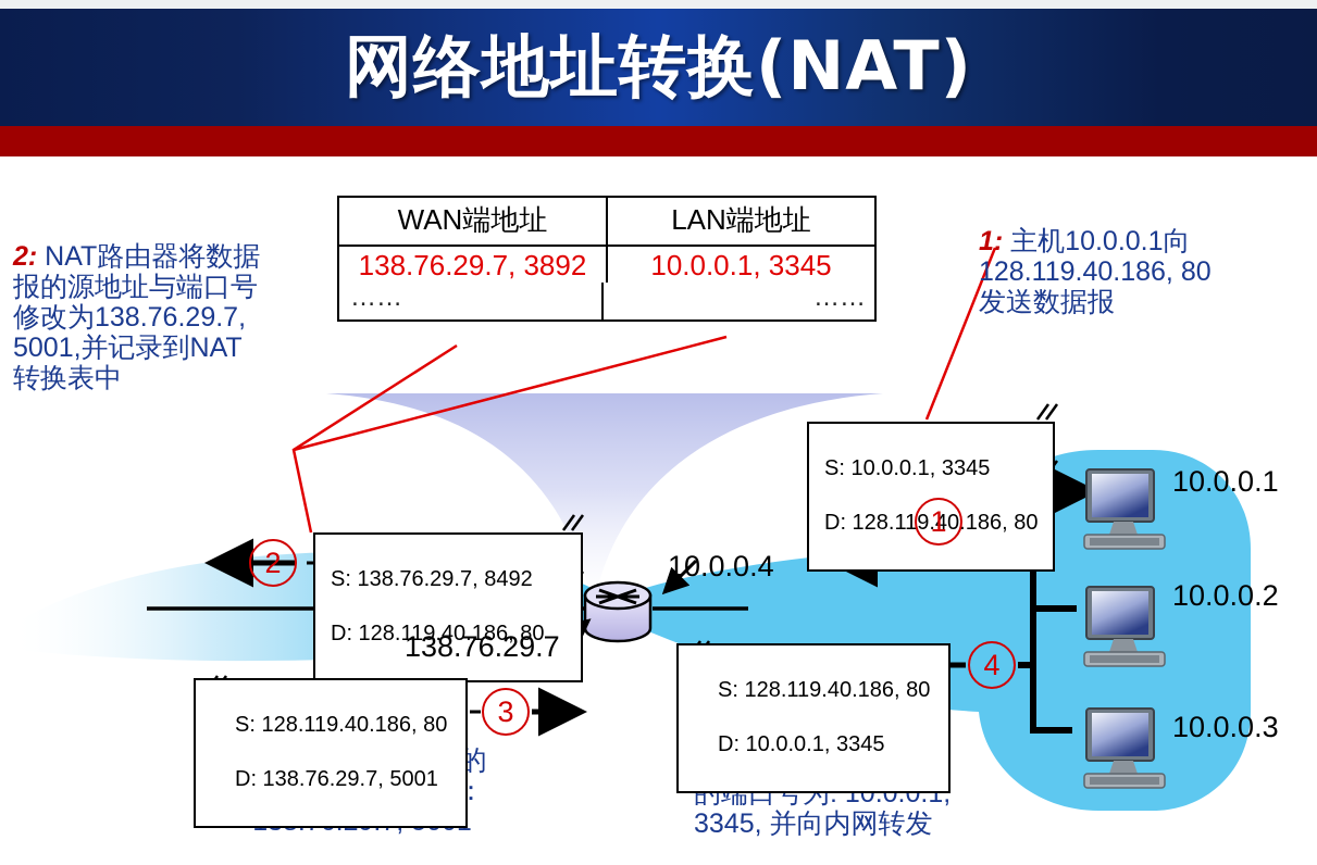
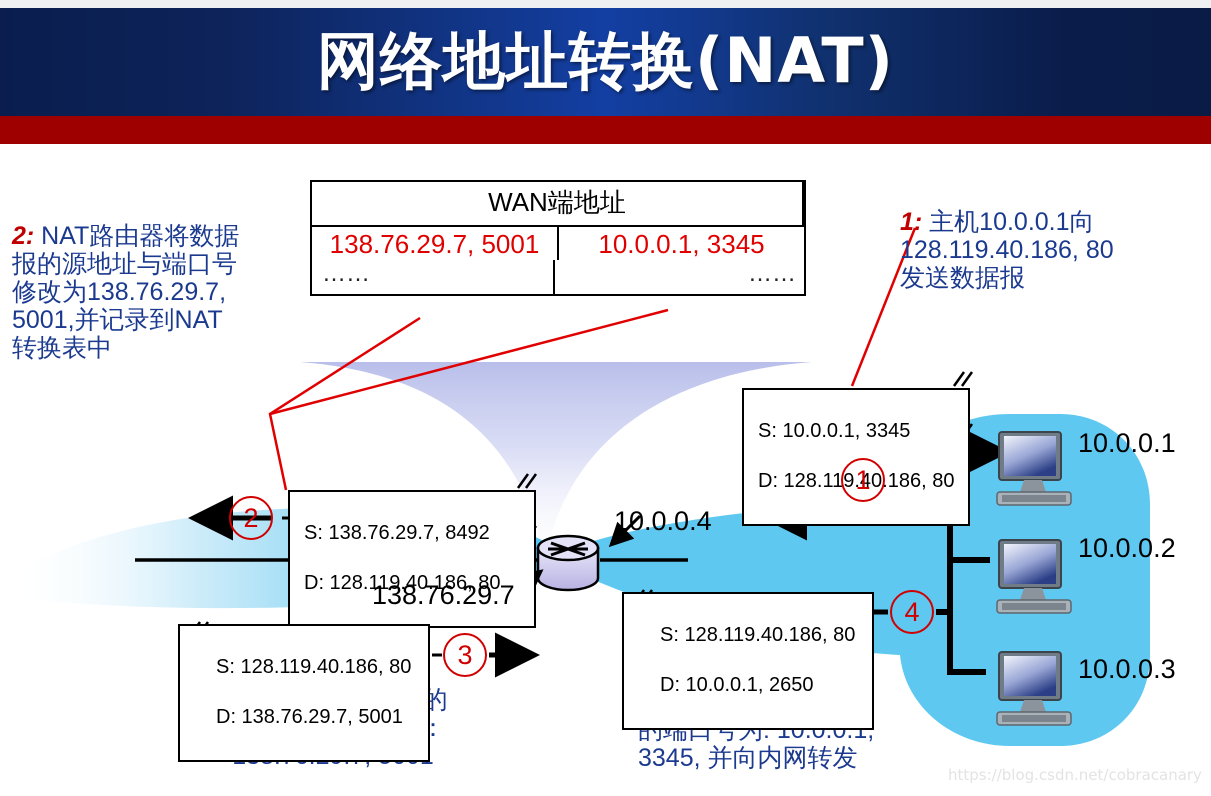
  网络地址转换(NAT)
  WAN端地址
- LAN端地址
- 138.76.29.7, 3892
+ 138.76.29.7, 5001
  10.0.0.1, 3345
  ……
  ……
  2: NAT路由器将数据
  报的源地址与端口号
  修改为138.76.29.7,
  5001,并记录到NAT
  转换表中
  1: 主机10.0.0.1向
  128.119.40.186, 80
  发送数据报
  的端口号为: 10.0.0.1,
  3345, 并向内网转发
  S: 10.0.0.1, 3345
  D: 128.119.40.186, 80
  S: 138.76.29.7, 8492
  D: 128.119.40.186, 80
  S: 128.119.40.186, 80
  D: 138.76.29.7, 5001
  S: 128.119.40.186, 80
- D: 10.0.0.1, 3345
+ D: 10.0.0.1, 2650
  1
  2
  3
  4
  138.76.29.7
  10.0.0.4
  10.0.0.1
  10.0.0.2
  10.0.0.3
+ https://blog.csdn.net/cobracanary
